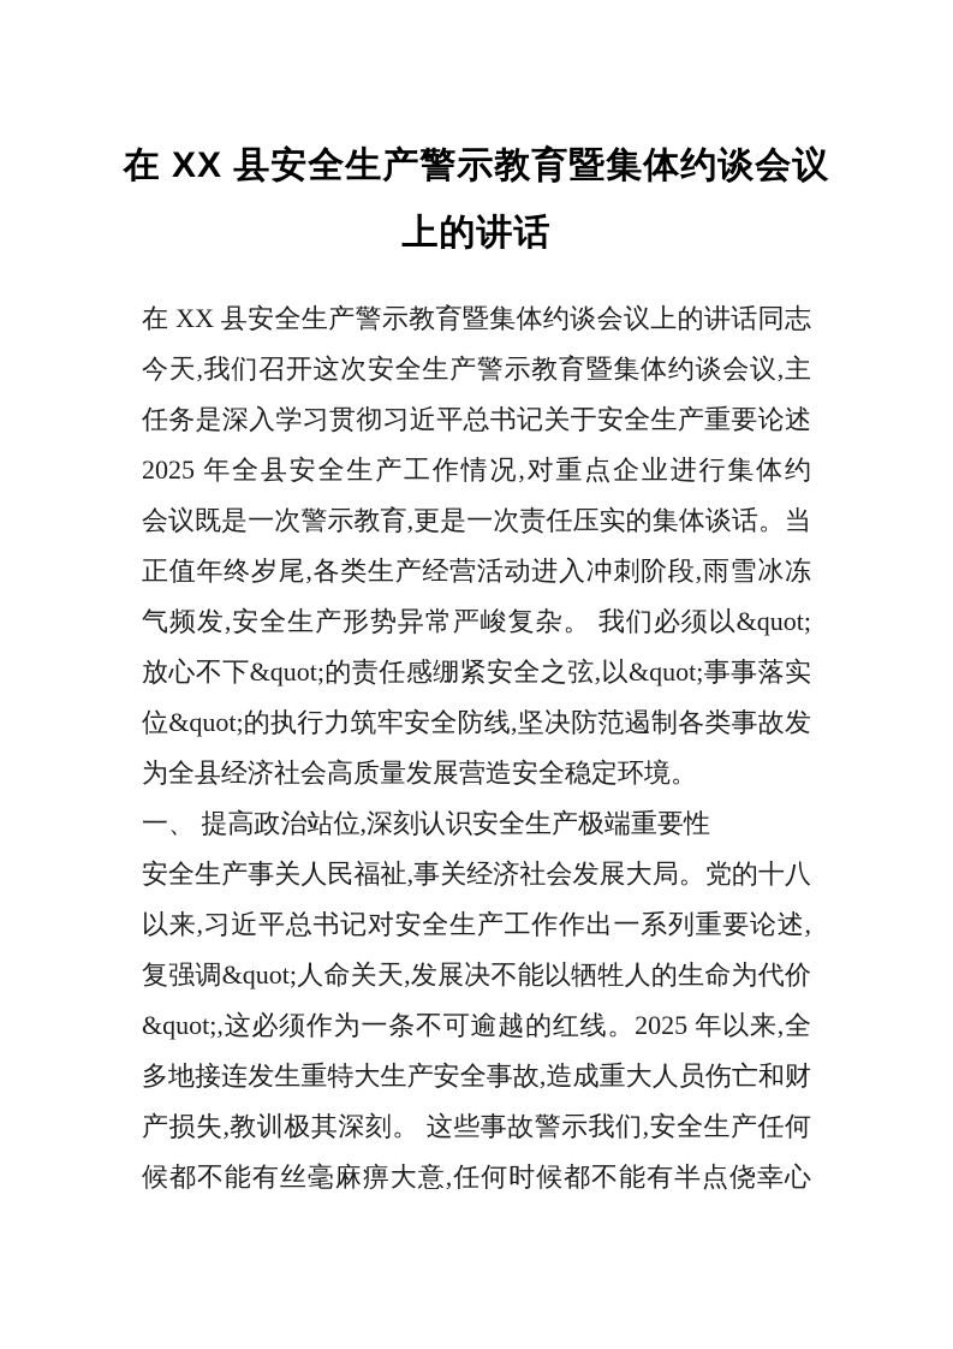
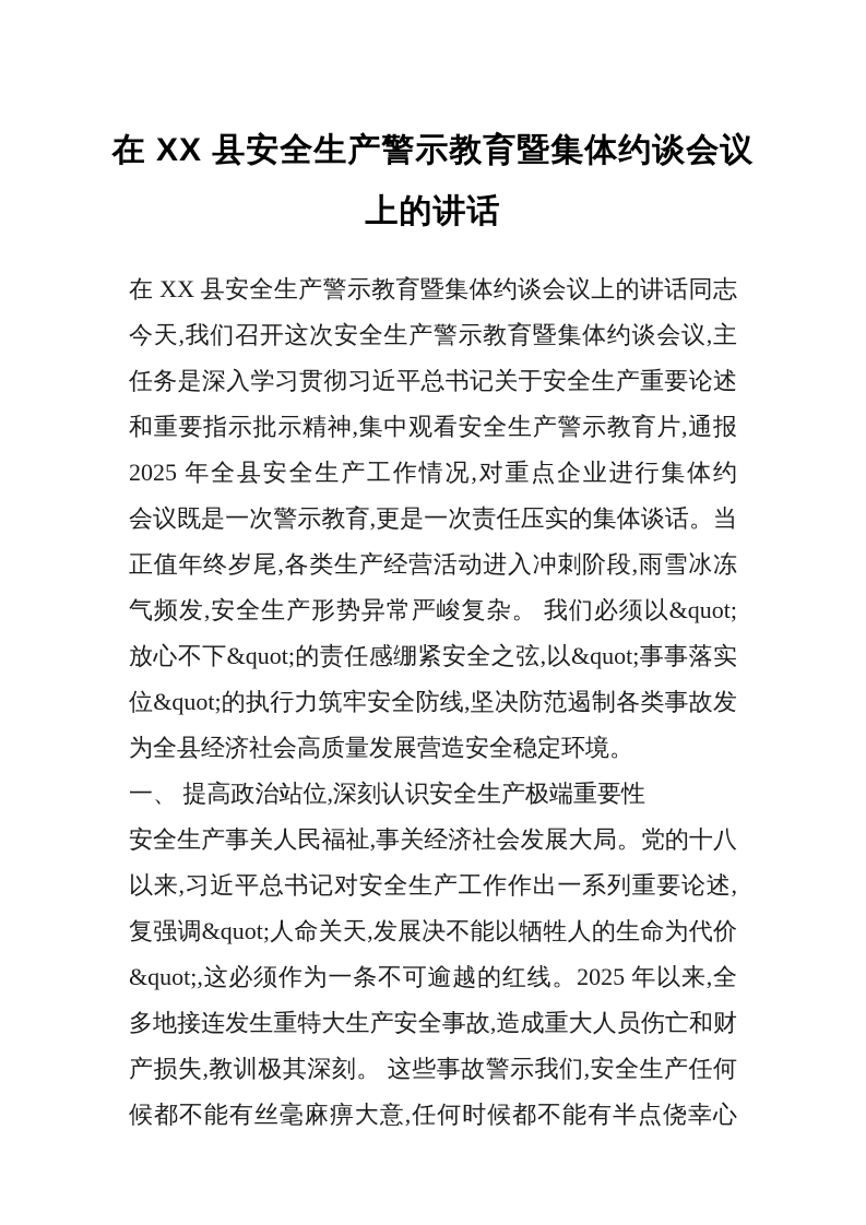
  在 XX 县安全生产警示教育暨集体约谈会议
  上的讲话
  在 XX 县安全生产警示教育暨集体约谈会议上的讲话同志
  今天,我们召开这次安全生产警示教育暨集体约谈会议,主
  任务是深入学习贯彻习近平总书记关于安全生产重要论述
+ 和重要指示批示精神,集中观看安全生产警示教育片,通报
  2025 年全县安全生产工作情况,对重点企业进行集体约
  会议既是一次警示教育,更是一次责任压实的集体谈话。当
  正值年终岁尾,各类生产经营活动进入冲刺阶段,雨雪冰冻
  气频发,安全生产形势异常严峻复杂。 我们必须以&quot;
  放心不下&quot;的责任感绷紧安全之弦,以&quot;事事落实
  位&quot;的执行力筑牢安全防线,坚决防范遏制各类事故发
  为全县经济社会高质量发展营造安全稳定环境。
  一、 提高政治站位,深刻认识安全生产极端重要性
  安全生产事关人民福祉,事关经济社会发展大局。党的十八
  以来,习近平总书记对安全生产工作作出一系列重要论述,
  复强调&quot;人命关天,发展决不能以牺牲人的生命为代价
  &quot;,这必须作为一条不可逾越的红线。2025 年以来,全
  多地接连发生重特大生产安全事故,造成重大人员伤亡和财
  产损失,教训极其深刻。 这些事故警示我们,安全生产任何
  候都不能有丝毫麻痹大意,任何时候都不能有半点侥幸心
